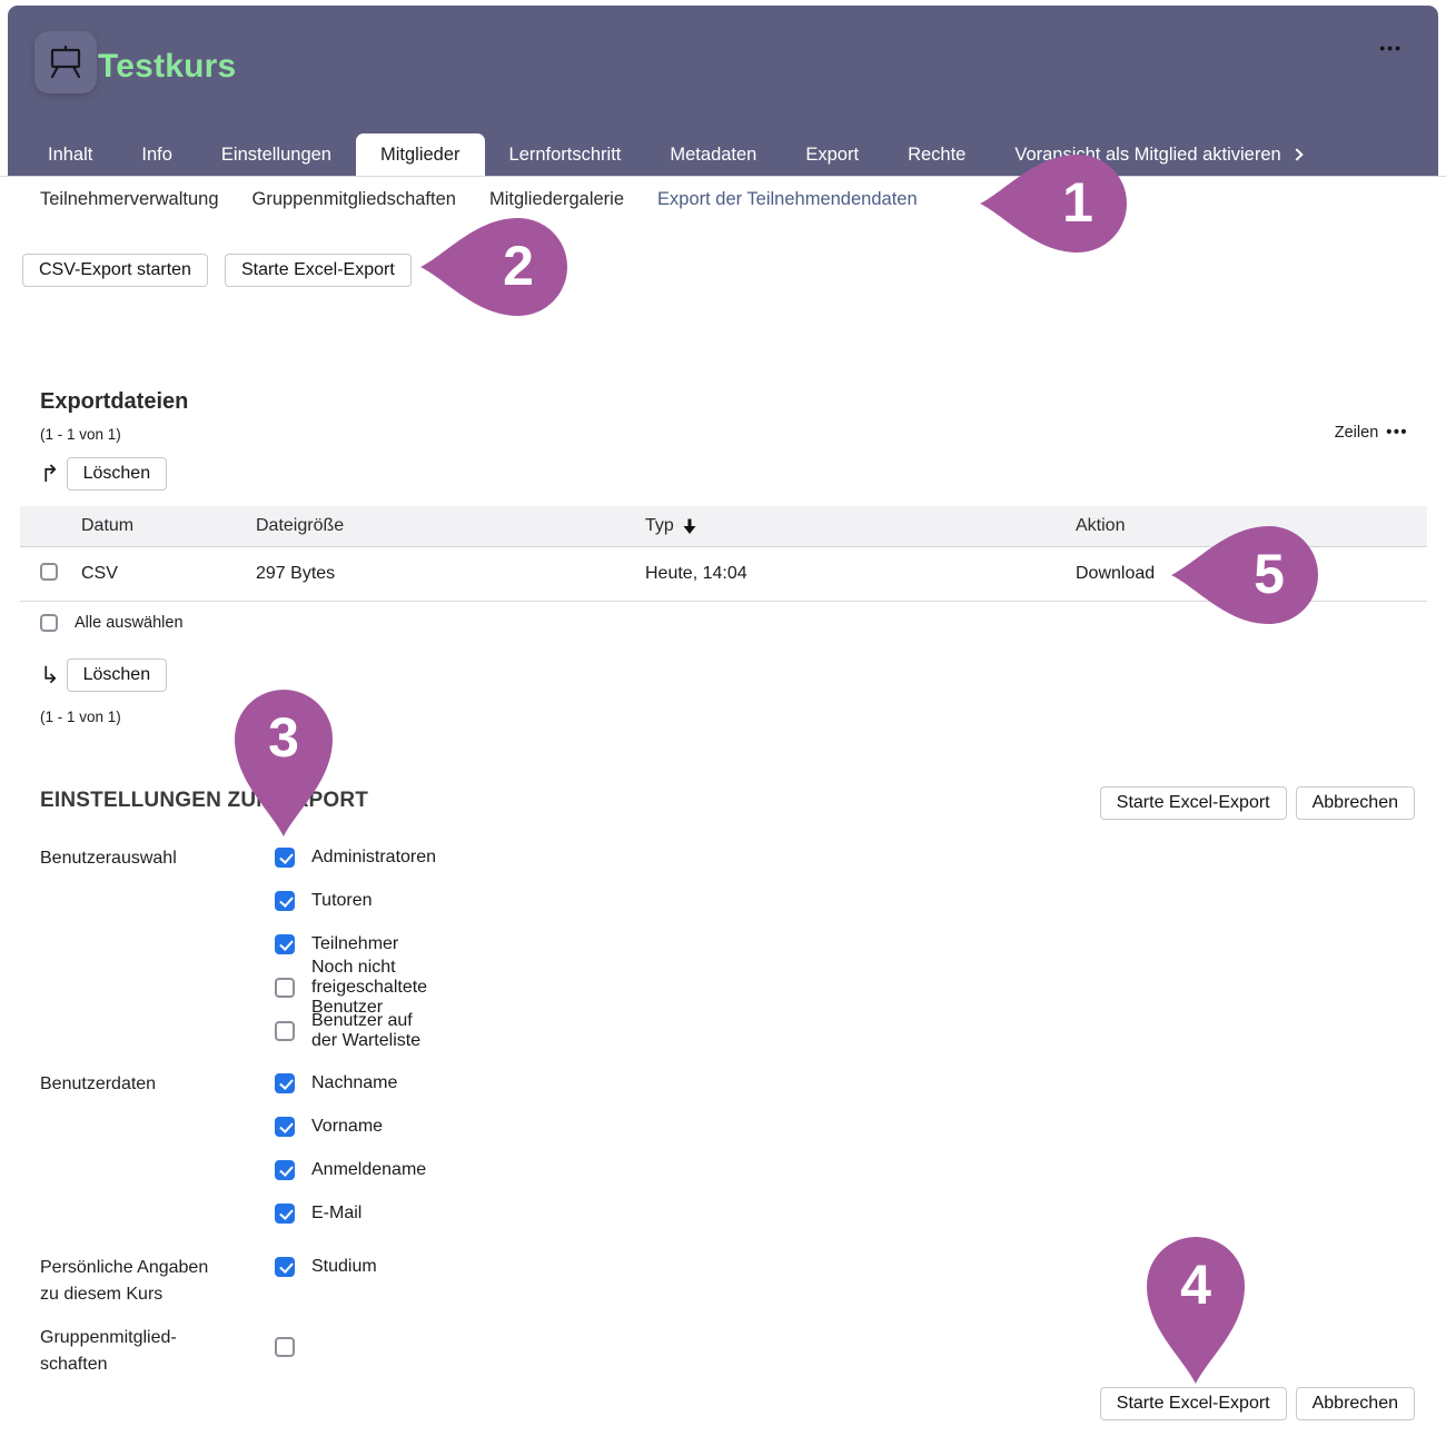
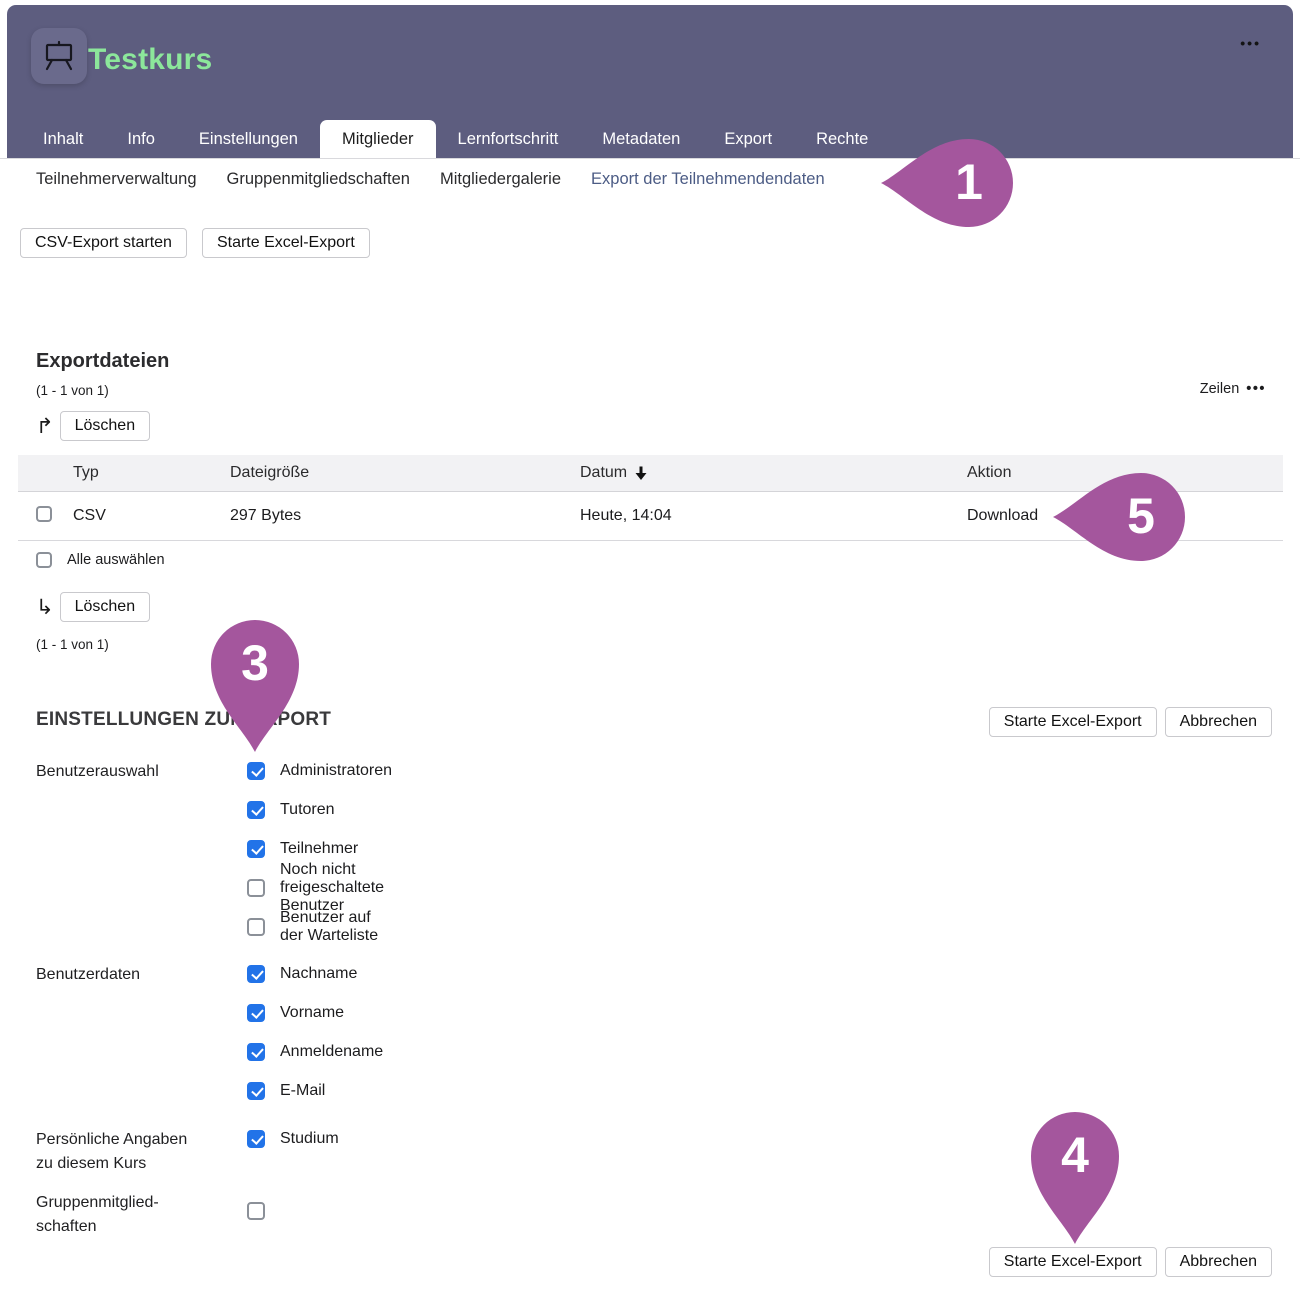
  Testkurs
  •••
  Inhalt
  Info
  Einstellungen
  Mitglieder
  Lernfortschritt
  Metadaten
  Export
  Rechte
- Voransicht als Mitglied aktivieren
  Teilnehmerverwaltung
  Gruppenmitgliedschaften
  Mitgliedergalerie
  Export der Teilnehmendendaten
  CSV-Export starten
  Starte Excel-Export
  Exportdateien
  (1 - 1 von 1)
  Zeilen
  •••
  ↱
  Löschen
- Datum
+ Typ
  Dateigröße
- Typ
+ Datum
  Aktion
  CSV
  297 Bytes
  Heute, 14:04
  Download
  Alle auswählen
  ↳
  Löschen
  (1 - 1 von 1)
  EINSTELLUNGEN ZUPORT
  Starte Excel-Export
  Abbrechen
  Benutzerauswahl
  Administratoren
  Tutoren
  Teilnehmer
  Noch nicht freigeschaltete Benutzer
  Benutzer auf der Warteliste
  Benutzerdaten
  Nachname
  Vorname
  Anmeldename
  E-Mail
  Persönliche Angaben
  zu diesem Kurs
  Studium
  Gruppenmitglied-
  schaften
  Starte Excel-Export
  Abbrechen
  1
- 2
  3
  4
  5
